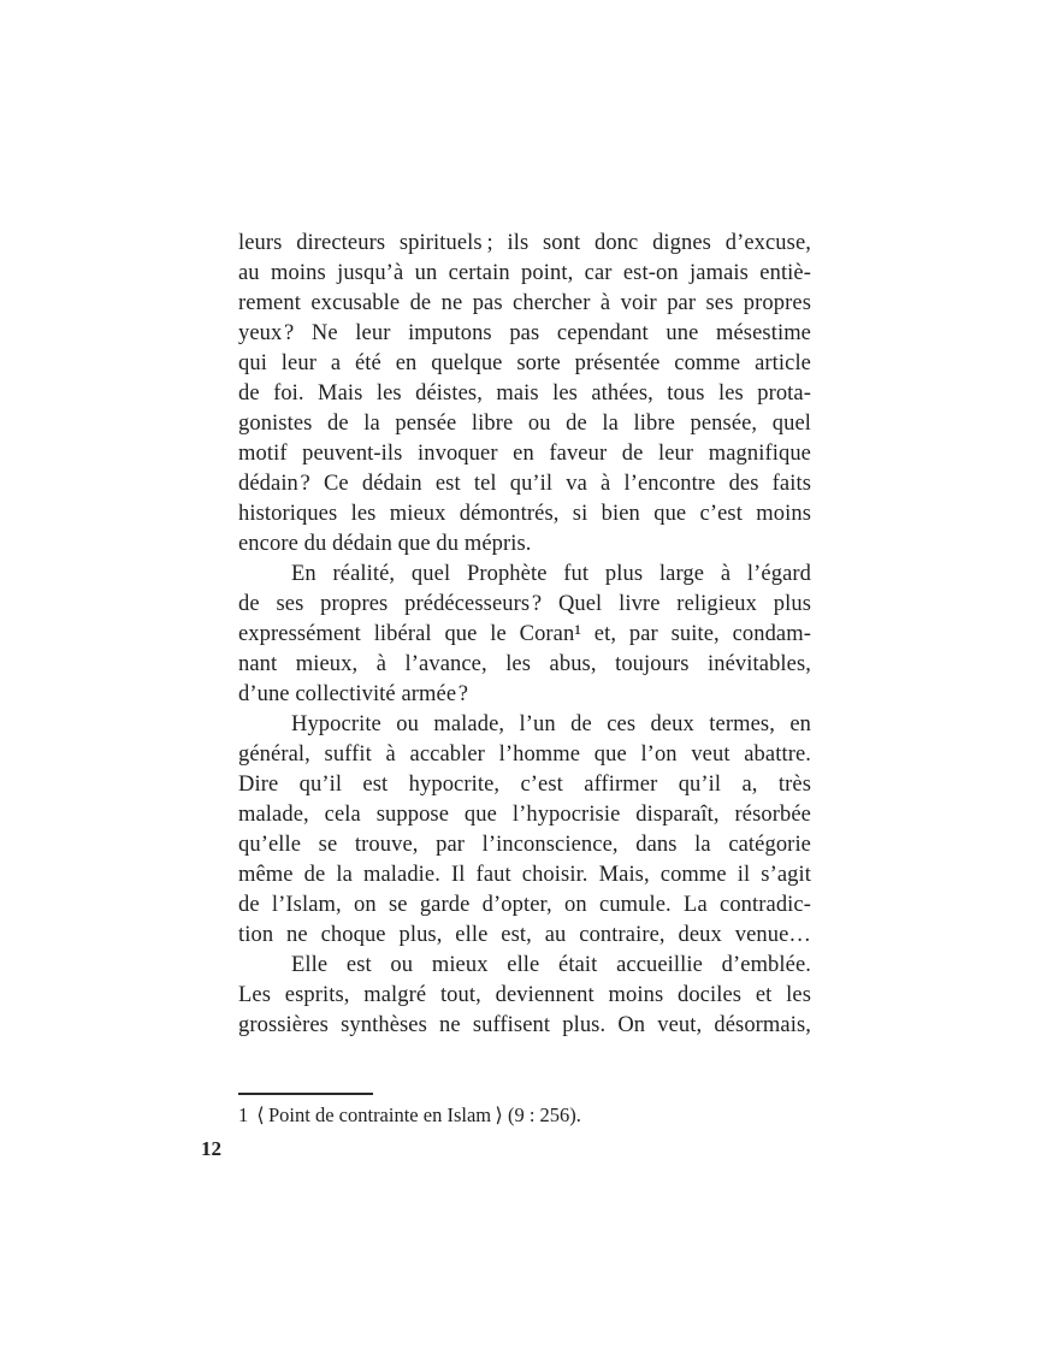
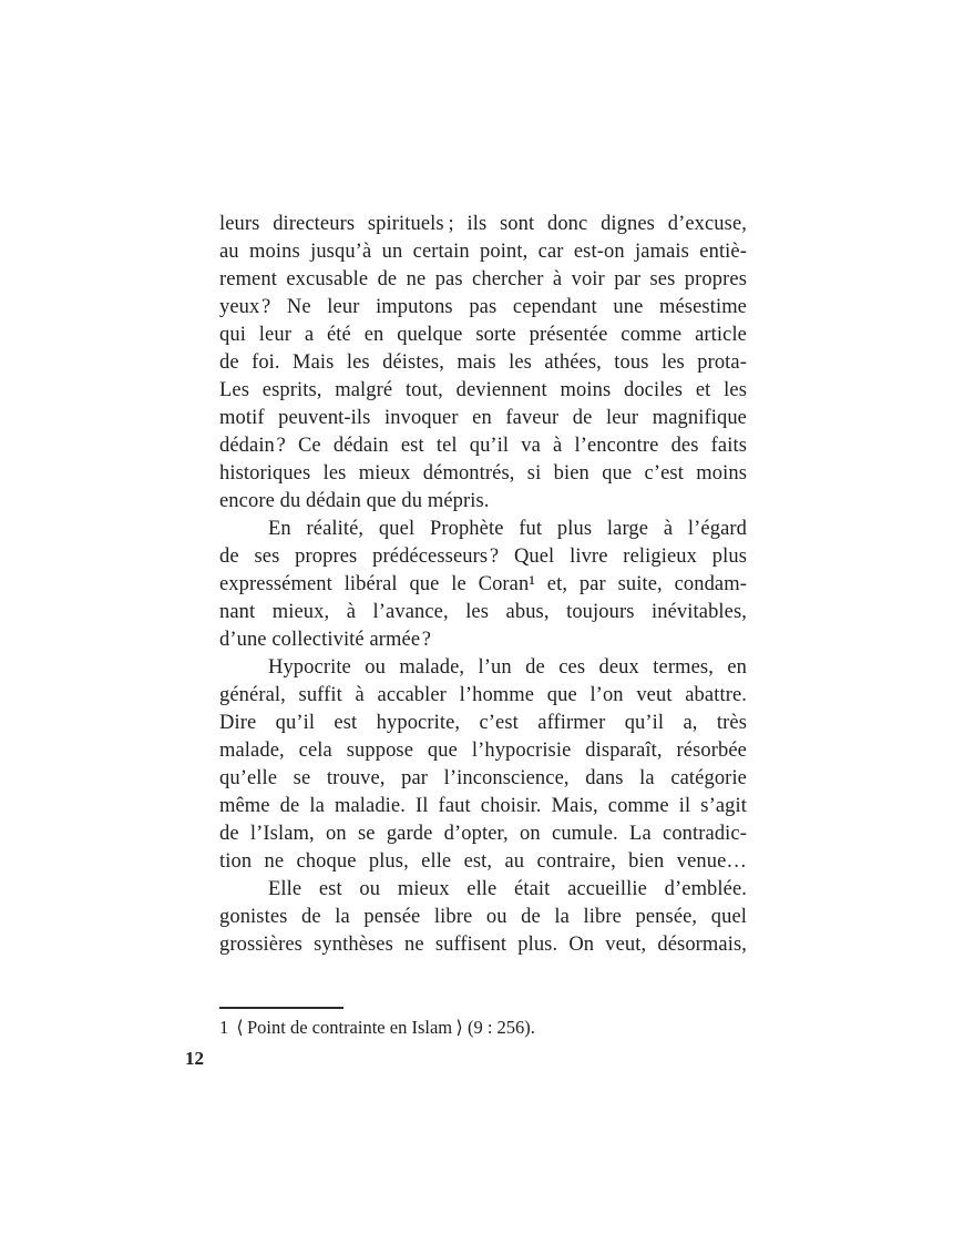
  leurs directeurs spirituels ; ils sont donc dignes d’excuse,
  au moins jusqu’à un certain point, car est-on jamais entiè-
  rement excusable de ne pas chercher à voir par ses propres
  yeux ? Ne leur imputons pas cependant une mésestime
  qui leur a été en quelque sorte présentée comme article
  de foi. Mais les déistes, mais les athées, tous les prota-
- gonistes de la pensée libre ou de la libre pensée, quel
+ Les esprits, malgré tout, deviennent moins dociles et les
  motif peuvent-ils invoquer en faveur de leur magnifique
  dédain ? Ce dédain est tel qu’il va à l’encontre des faits
  historiques les mieux démontrés, si bien que c’est moins
  encore du dédain que du mépris.
  En réalité, quel Prophète fut plus large à l’égard
  de ses propres prédécesseurs ? Quel livre religieux plus
  expressément libéral que le Coran¹ et, par suite, condam-
  nant mieux, à l’avance, les abus, toujours inévitables,
  d’une collectivité armée ?
  Hypocrite ou malade, l’un de ces deux termes, en
  général, suffit à accabler l’homme que l’on veut abattre.
  Dire qu’il est hypocrite, c’est affirmer qu’il a, très
  malade, cela suppose que l’hypocrisie disparaît, résorbée
  qu’elle se trouve, par l’inconscience, dans la catégorie
  même de la maladie. Il faut choisir. Mais, comme il s’agit
  de l’Islam, on se garde d’opter, on cumule. La contradic-
- tion ne choque plus, elle est, au contraire, deux venue…
+ tion ne choque plus, elle est, au contraire, bien venue…
  Elle est ou mieux elle était accueillie d’emblée.
- Les esprits, malgré tout, deviennent moins dociles et les
+ gonistes de la pensée libre ou de la libre pensée, quel
  grossières synthèses ne suffisent plus. On veut, désormais,
  1 ⟨ Point de contrainte en Islam ⟩ (9 : 256).
  12
